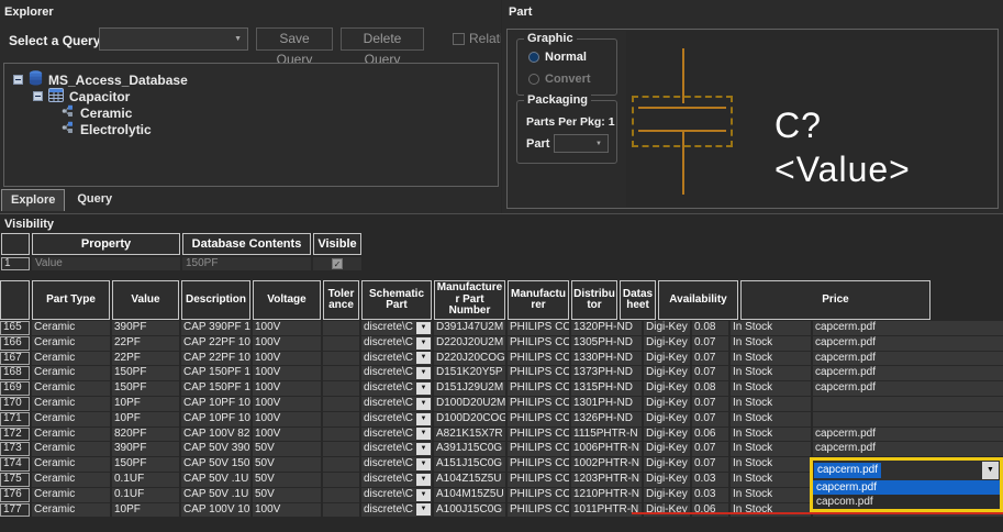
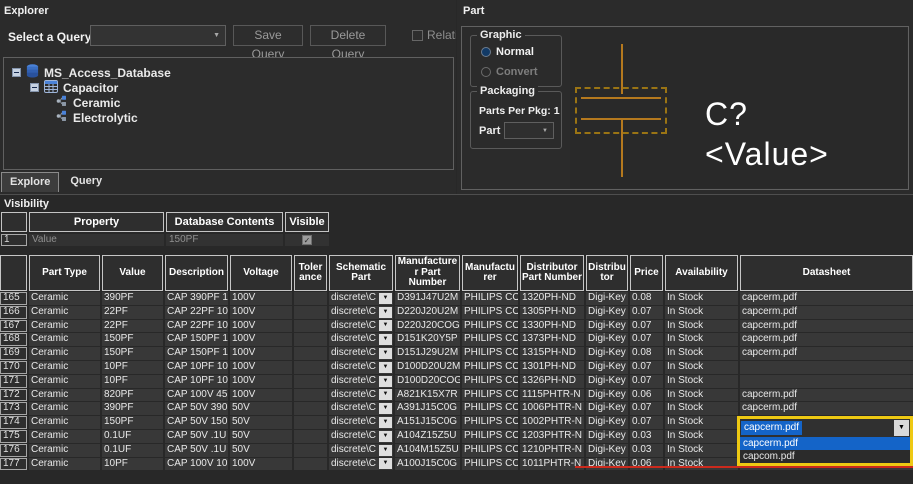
  Explorer
  Select a Query
  Save Query
  Delete Query
  MS_Access_Database
  Capacitor
  Ceramic
  Electrolytic
  Explore
  Query
  Part
  Graphic
  Normal
  Convert
  Packaging
  Parts Per Pkg: 1
  Part
  C?
  <Value>
  Visibility
  Property
  Database Contents
  Visible
  1
  Value
  150PF
  ✓
  Part Type
  Value
  Description
  Voltage
  Tolerance
  Schematic Part
  Manufacturer Part Number
  Manufacturer
+ Distributor Part Number
  Distributor
- Datasheet
+ Price
  Availability
- Price
+ Datasheet
  165
  Ceramic
  390PF
  CAP 390PF 1
  100V
  discrete\C
  D391J47U2M
  PHILIPS CO
  1320PH-ND
  Digi-Key
  0.08
  In Stock
  capcerm.pdf
  166
  Ceramic
  22PF
  CAP 22PF 10
  100V
  discrete\C
  D220J20U2M
  PHILIPS CO
  1305PH-ND
  Digi-Key
  0.07
  In Stock
  capcerm.pdf
  167
  Ceramic
  22PF
  CAP 22PF 10
  100V
  discrete\C
  D220J20COG
  PHILIPS CO
  1330PH-ND
  Digi-Key
  0.07
  In Stock
  capcerm.pdf
  168
  Ceramic
  150PF
  CAP 150PF 1
  100V
  discrete\C
  D151K20Y5P
  PHILIPS CO
  1373PH-ND
  Digi-Key
  0.07
  In Stock
  capcerm.pdf
  169
  Ceramic
  150PF
  CAP 150PF 1
  100V
  discrete\C
  D151J29U2M
  PHILIPS CO
  1315PH-ND
  Digi-Key
  0.08
  In Stock
  capcerm.pdf
  170
  Ceramic
  10PF
  CAP 10PF 10
  100V
  discrete\C
  D100D20U2M
  PHILIPS CO
  1301PH-ND
  Digi-Key
  0.07
  In Stock
  171
  Ceramic
  10PF
  CAP 10PF 10
  100V
  discrete\C
  D100D20COG
  PHILIPS CO
  1326PH-ND
  Digi-Key
  0.07
  In Stock
  172
  Ceramic
  820PF
- CAP 100V 82
+ CAP 100V 45
  100V
  discrete\C
  A821K15X7R
  PHILIPS CO
  1115PHTR-N
  Digi-Key
  0.06
  In Stock
  capcerm.pdf
  173
  Ceramic
  390PF
  CAP 50V 390
  50V
  discrete\C
  A391J15C0G
  PHILIPS CO
  1006PHTR-N
  Digi-Key
  0.07
  In Stock
  capcerm.pdf
  174
  Ceramic
  150PF
  CAP 50V 150
  50V
  discrete\C
  A151J15C0G
  PHILIPS CO
  1002PHTR-N
  Digi-Key
  0.07
  In Stock
  175
  Ceramic
  0.1UF
  CAP 50V .1U
  50V
  discrete\C
  A104Z15Z5U
  PHILIPS CO
  1203PHTR-N
  Digi-Key
  0.03
  In Stock
  176
  Ceramic
  0.1UF
  CAP 50V .1U
  50V
  discrete\C
  A104M15Z5U
  PHILIPS CO
  1210PHTR-N
  Digi-Key
  0.03
  In Stock
  177
  Ceramic
  10PF
  CAP 100V 10
  100V
  discrete\C
  A100J15C0G
  PHILIPS CO
  1011PHTR-N
  Digi-Key
  0.06
  In Stock
  capcerm.pdf
  capcerm.pdf
  capcom.pdf
